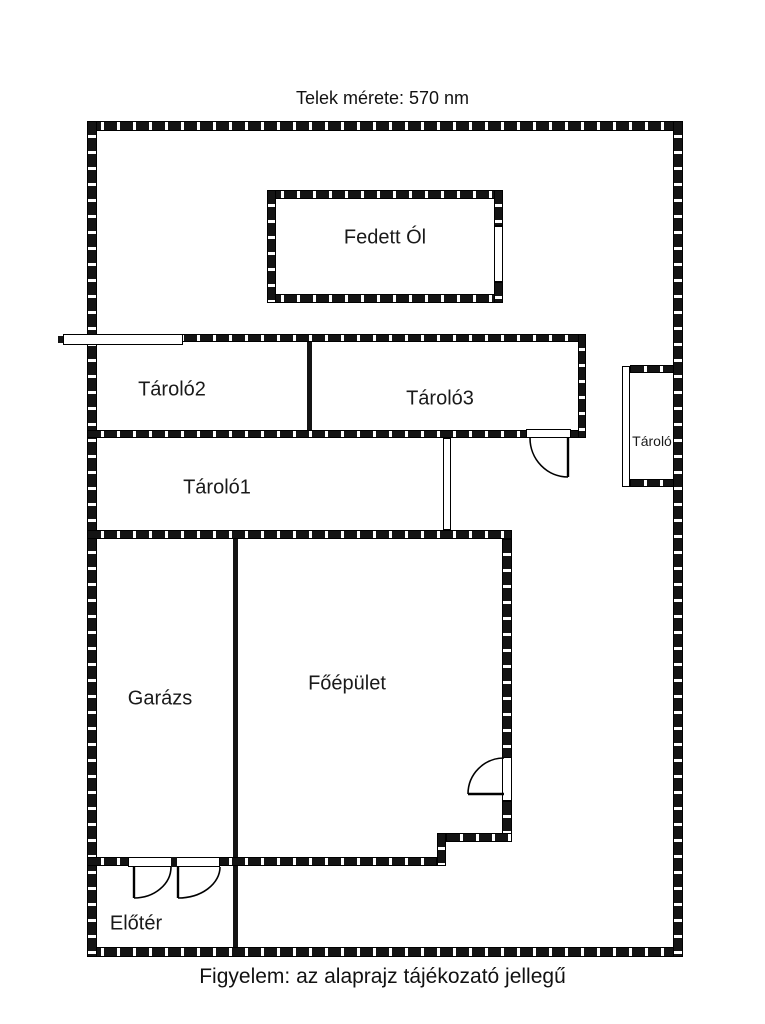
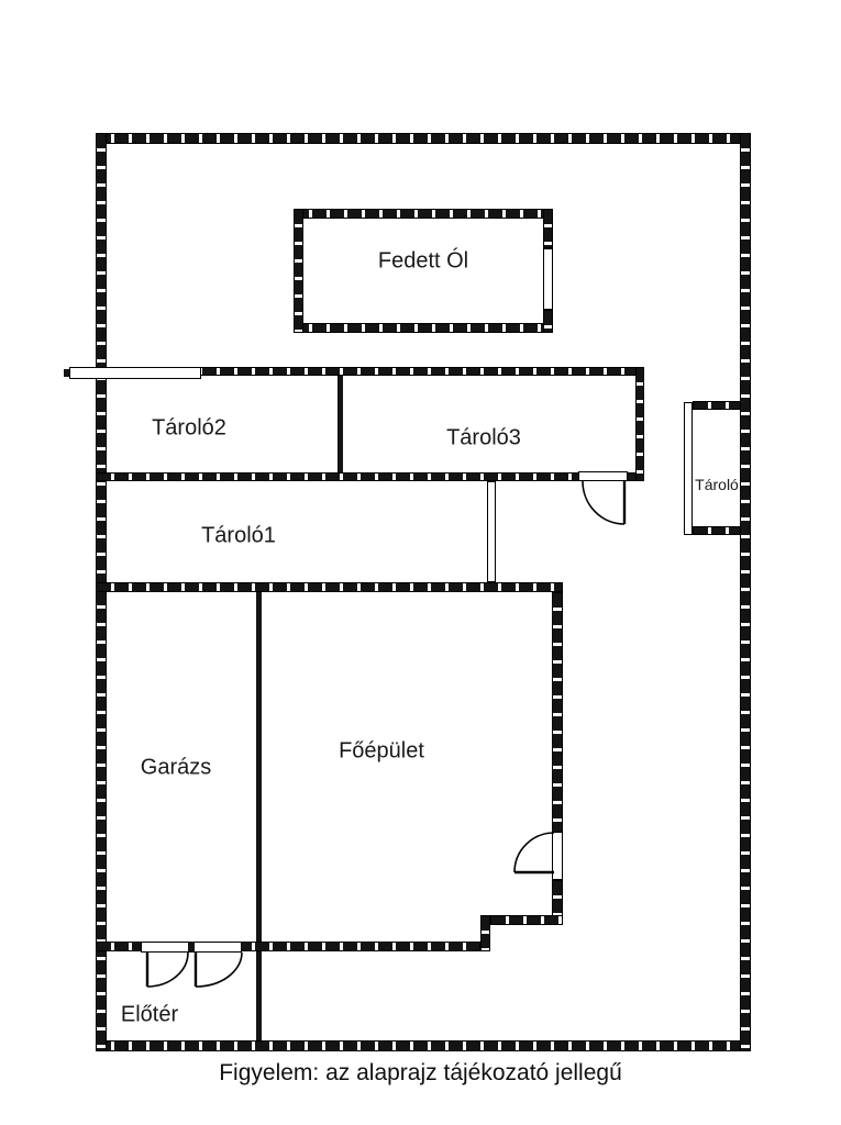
- Telek mérete: 570 nm
  Fedett Ól
  Tároló2
  Tároló3
  Tároló1
  Tároló
  Garázs
  Főépület
  Előtér
  Figyelem: az alaprajz tájékozató jellegű
